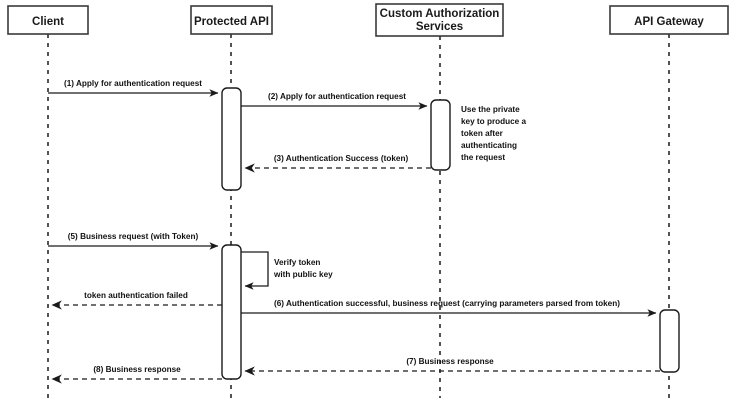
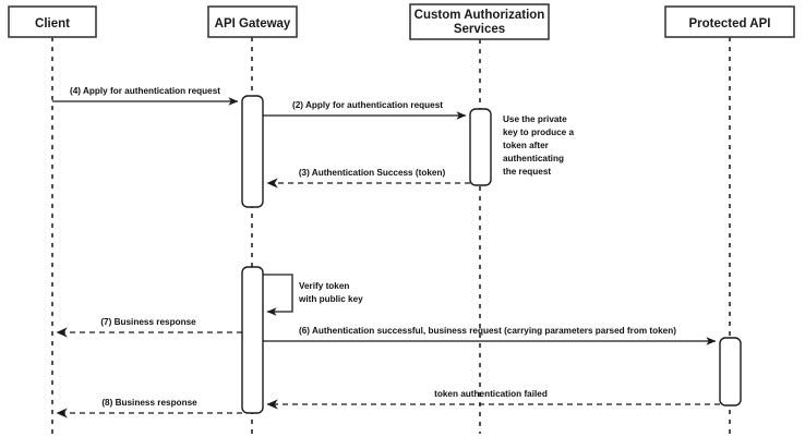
  Client
- Protected API
+ API Gateway
  Custom Authorization
  Services
- API Gateway
+ Protected API
- (1) Apply for authentication request
+ (4) Apply for authentication request
  (2) Apply for authentication request
  Use the private
  key to produce a
  token after
  authenticating
  the request
  (3) Authentication Success (token)
- (5) Business request (with Token)
  Verify token
  with public key
- token authentication failed
+ (7) Business response
  (6) Authentication successful, business request (carrying parameters parsed from token)
- (7) Business response
+ token authentication failed
  (8) Business response
